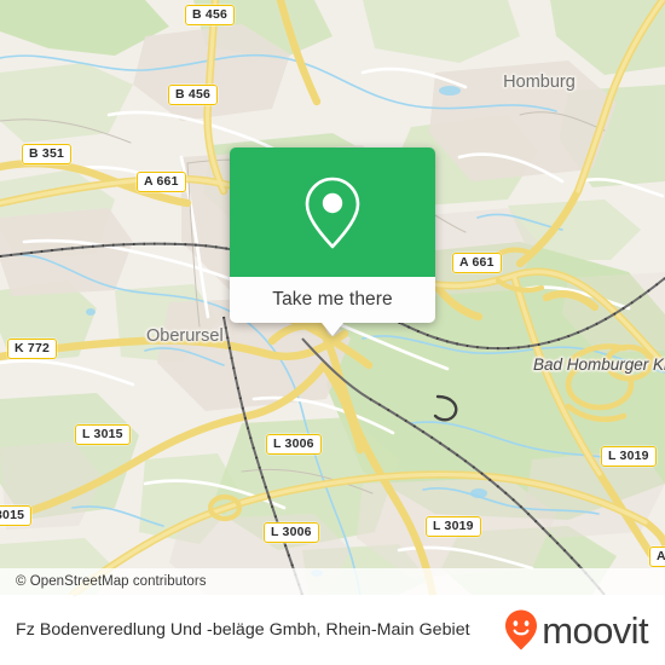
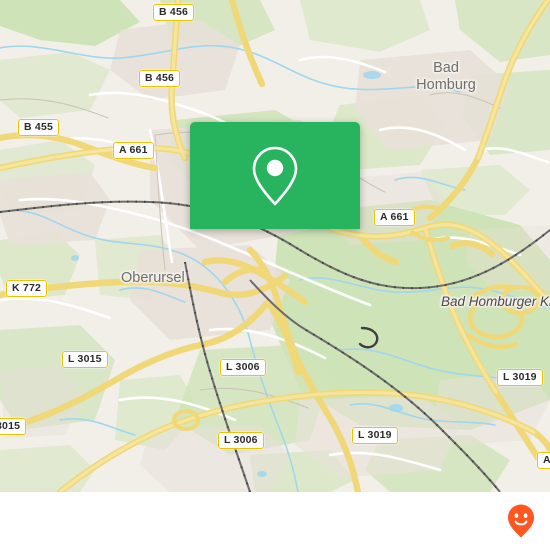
  B 456
  B 456
- B 351
+ B 455
  A 661
  A 661
  K 772
  L 3015
  L 3006
  015
  L 3019
  L 3006
  L 3019
  A
+ Bad
  Homburg
  Oberursel
  Bad Homburger K
- Take me there
- © OpenStreetMap contributors
- Fz Bodenveredlung Und -beläge Gmbh, Rhein-Main Gebiet
- moovit
